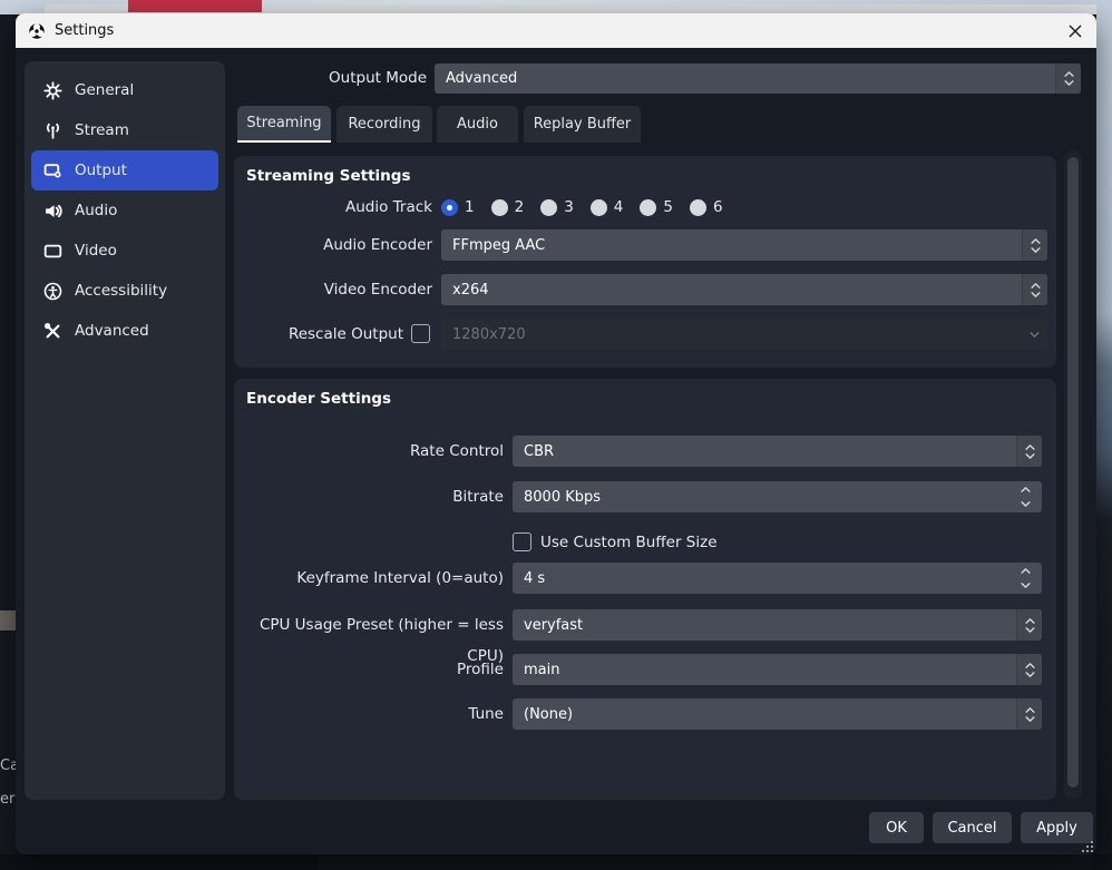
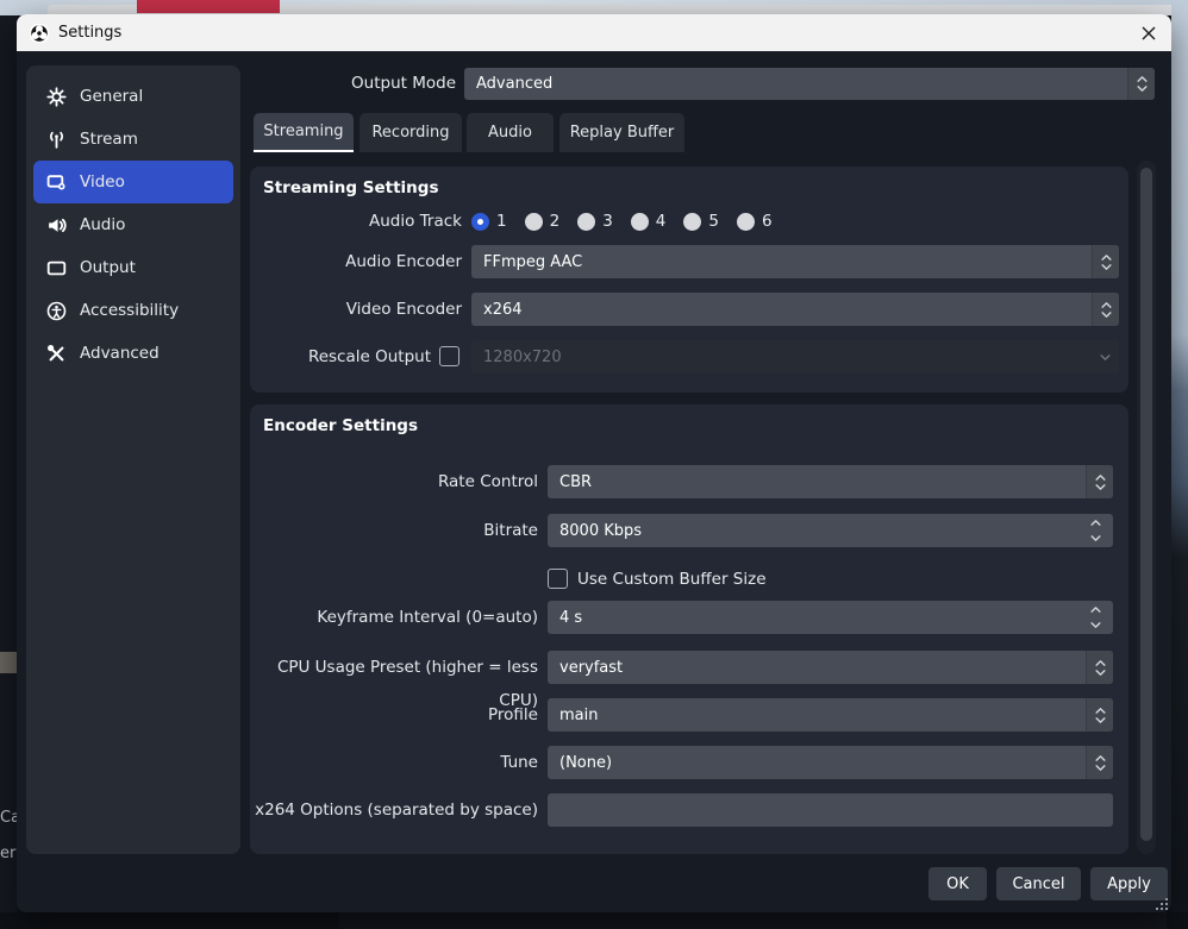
  er
  Settings
  General
  Stream
- Output
+ Video
  Audio
- Video
+ Output
  Accessibility
  Advanced
  Output Mode
  Advanced
  Streaming
  Recording
  Audio
  Replay Buffer
  Streaming Settings
  Audio Track
  1
  2
  3
  4
  5
  6
  Audio Encoder
  FFmpeg AAC
  Video Encoder
  x264
  Rescale Output
  1280x720
  Encoder Settings
  Rate Control
  CBR
  Bitrate
  8000 Kbps
  Use Custom Buffer Size
  Keyframe Interval (0=auto)
  4 s
  CPU Usage Preset (higher = less CPU)
  veryfast
  Profile
  main
  Tune
  (None)
+ x264 Options (separated by space)
  OK
  Cancel
  Apply
